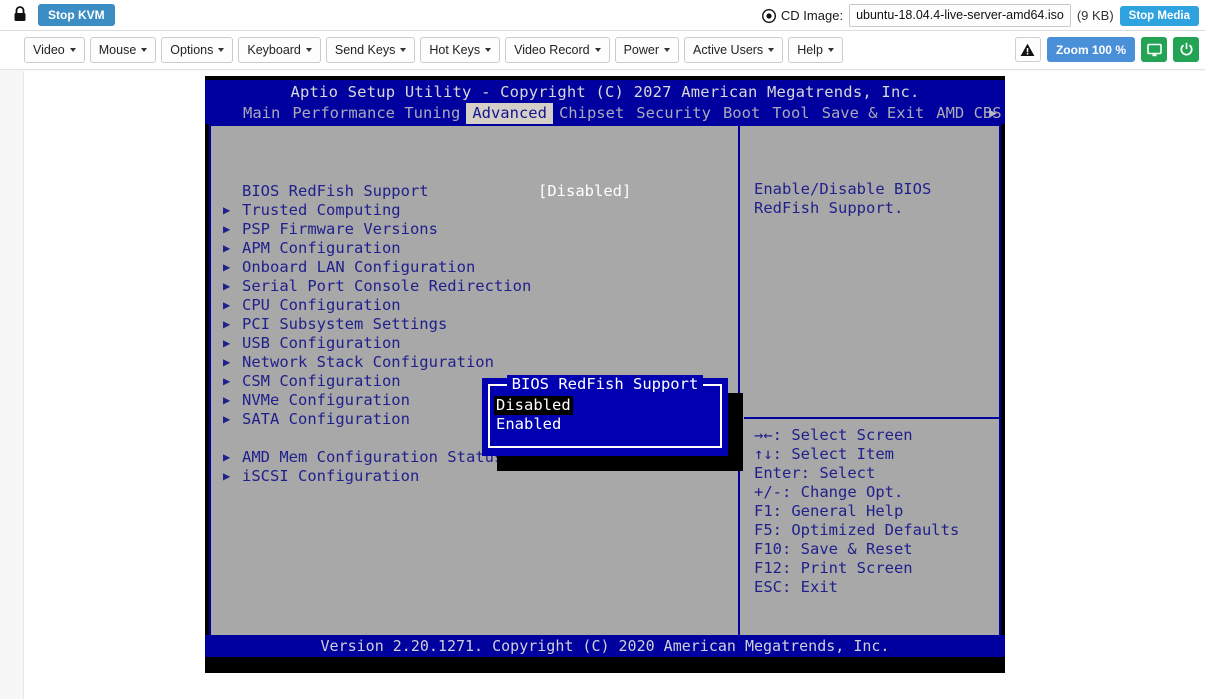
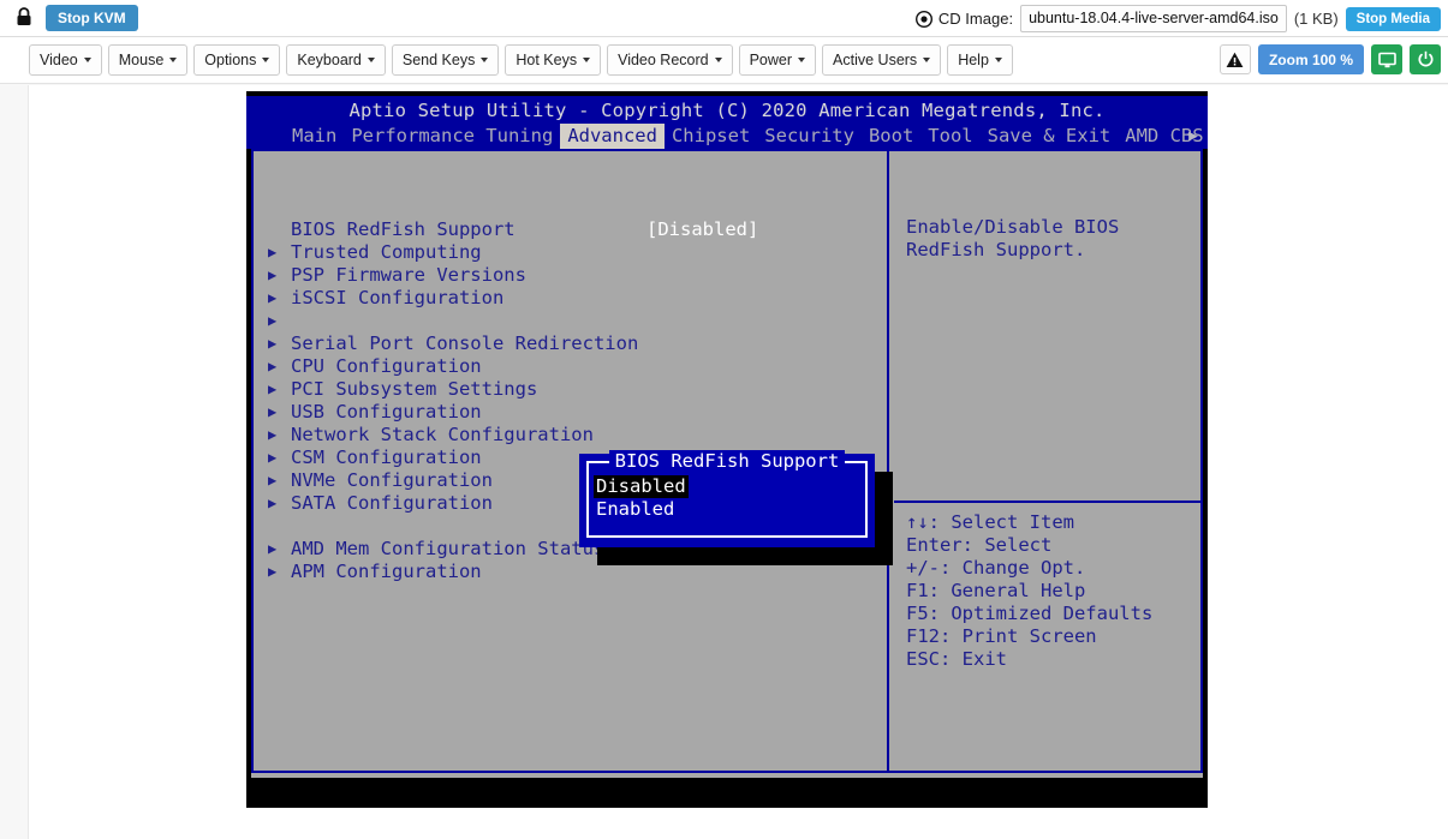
  Stop KVM
  CD Image:
  ubuntu-18.04.4-live-server-amd64.iso
- (9 KB)
+ (1 KB)
  Stop Media
  Video
  Mouse
  Options
  Keyboard
  Send Keys
  Hot Keys
  Video Record
  Power
  Active Users
  Help
  Zoom 100 %
- Aptio Setup Utility - Copyright (C) 2027 American Megatrends, Inc.
+ Aptio Setup Utility - Copyright (C) 2020 American Megatrends, Inc.
  Main
  Performance Tuning
  Advanced
  Chipset
  Security
  Boot
  Tool
  Save & Exit
  AMD CBS
  ▶
  BIOS RedFish Support
  [Disabled]
  ▶
  Trusted Computing
  ▶
  PSP Firmware Versions
  ▶
- APM Configuration
+ iSCSI Configuration
  ▶
- Onboard LAN Configuration
  ▶
  Serial Port Console Redirection
  ▶
  CPU Configuration
  ▶
  PCI Subsystem Settings
  ▶
  USB Configuration
  ▶
  Network Stack Configuration
  ▶
  CSM Configuration
  ▶
  NVMe Configuration
  ▶
  SATA Configuration
  ▶
  AMD Mem Configuration Statu
  ▶
- iSCSI Configuration
+ APM Configuration
  Enable/Disable BIOS RedFish Support.
- →←: Select Screen
  ↑↓: Select Item
  Enter: Select
  +/-: Change Opt.
  F1: General Help
  F5: Optimized Defaults
- F10: Save & Reset
  F12: Print Screen
  ESC: Exit
  BIOS RedFish Support
  Disabled
  Enabled
- Version 2.20.1271. Copyright (C) 2020 American Megatrends, Inc.
